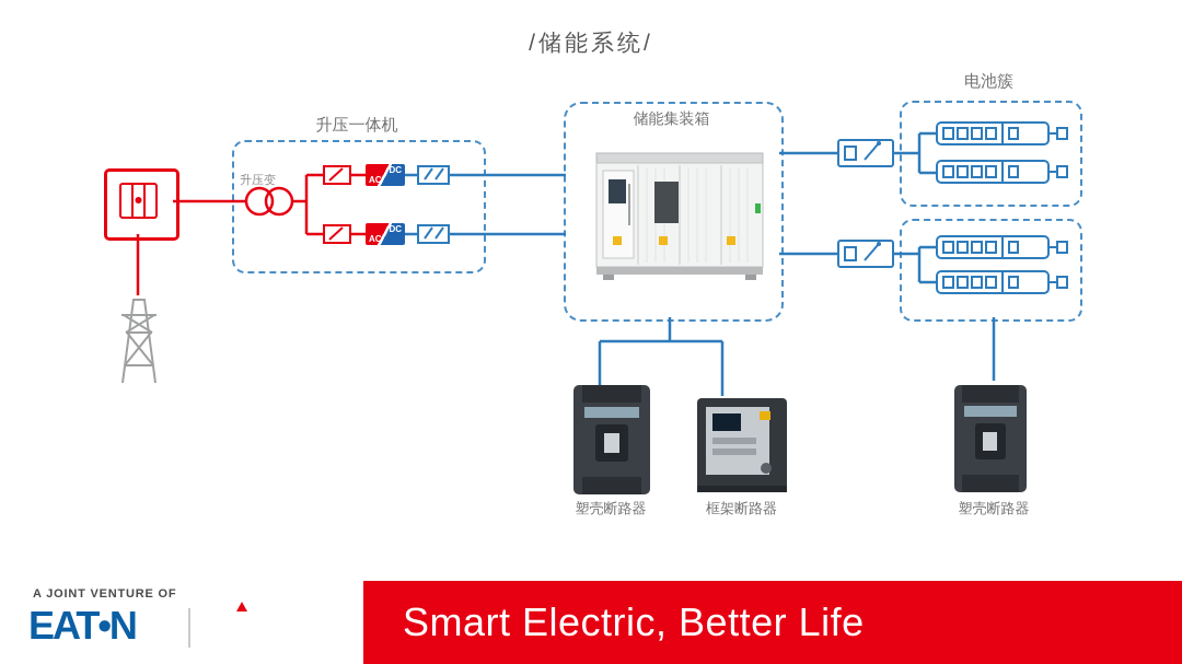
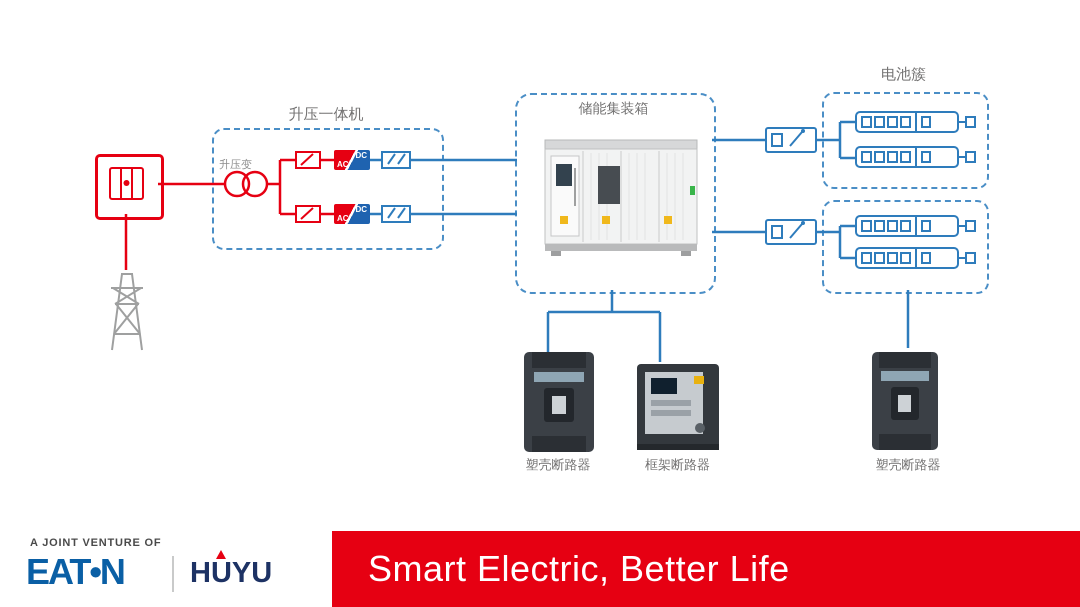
- /储能系统/
  升压一体机
  升压变
  储能集装箱
  电池簇
  塑壳断路器
  框架断路器
  塑壳断路器
  AC
  DC
  AC
  DC
  A JOINT VENTURE OF
  EAT•N
+ HUYU
  Smart Electric, Better Life
